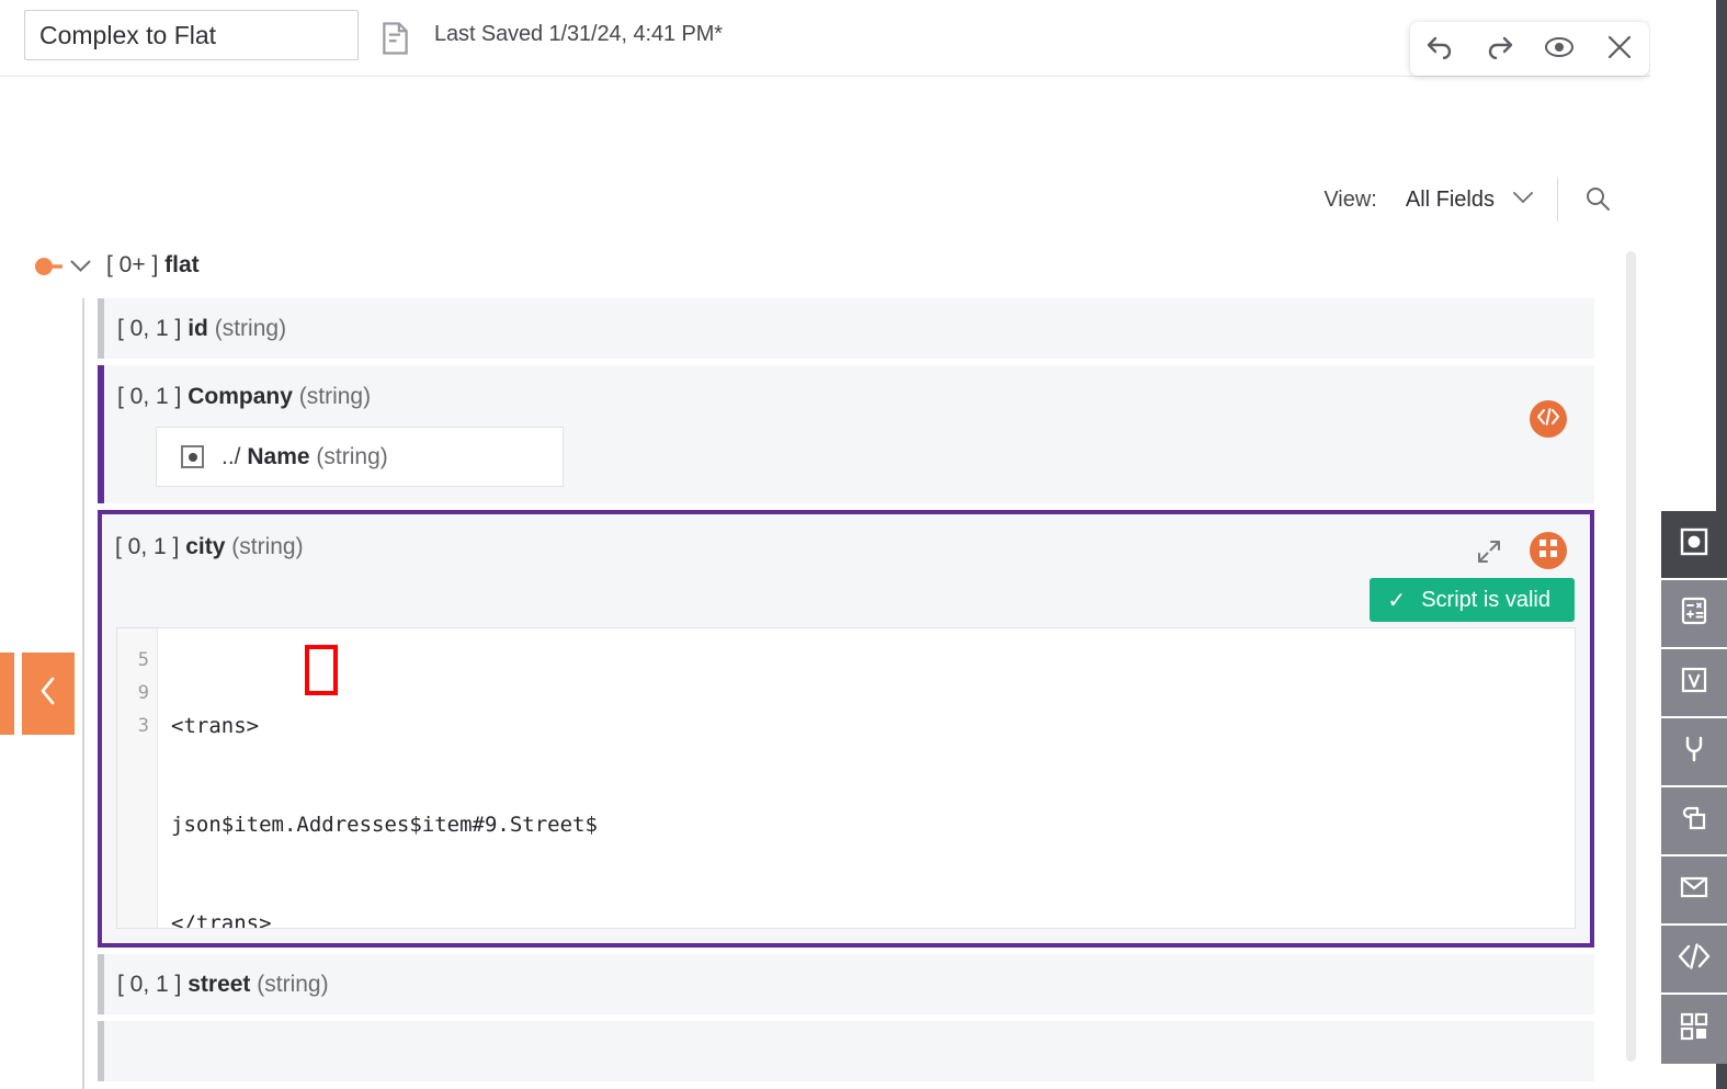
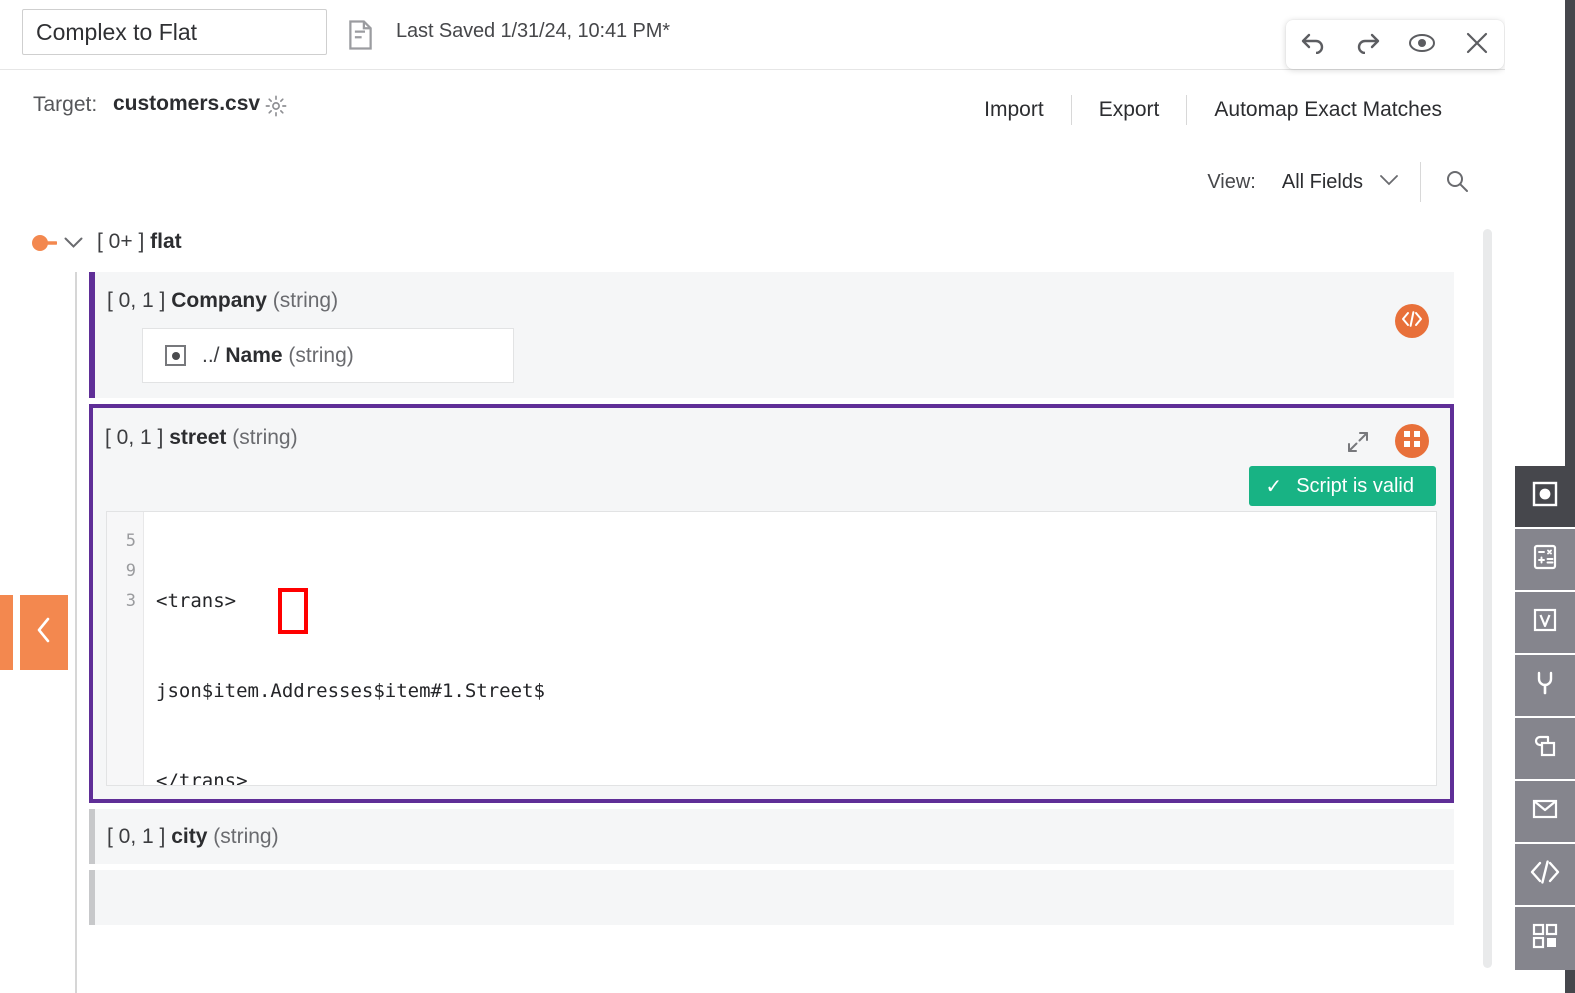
  Complex to Flat
- Last Saved 1/31/24, 4:41 PM*
+ Last Saved 1/31/24, 10:41 PM*
+ Target:
+ customers.csv
+ Import
+ Export
+ Automap Exact Matches
  View:
  All Fields
  [ 0+ ] flat
- [ 0, 1 ] id (string)
  [ 0, 1 ] Company (string)
  ../ Name (string)
- [ 0, 1 ] city (string)
+ [ 0, 1 ] street (string)
  ✓
  Script is valid
  5
  9
  3
  <trans>
- json$item.Addresses$item#9.Street$
+ json$item.Addresses$item#1.Street$
  </trans>
- [ 0, 1 ] street (string)
+ [ 0, 1 ] city (string)
